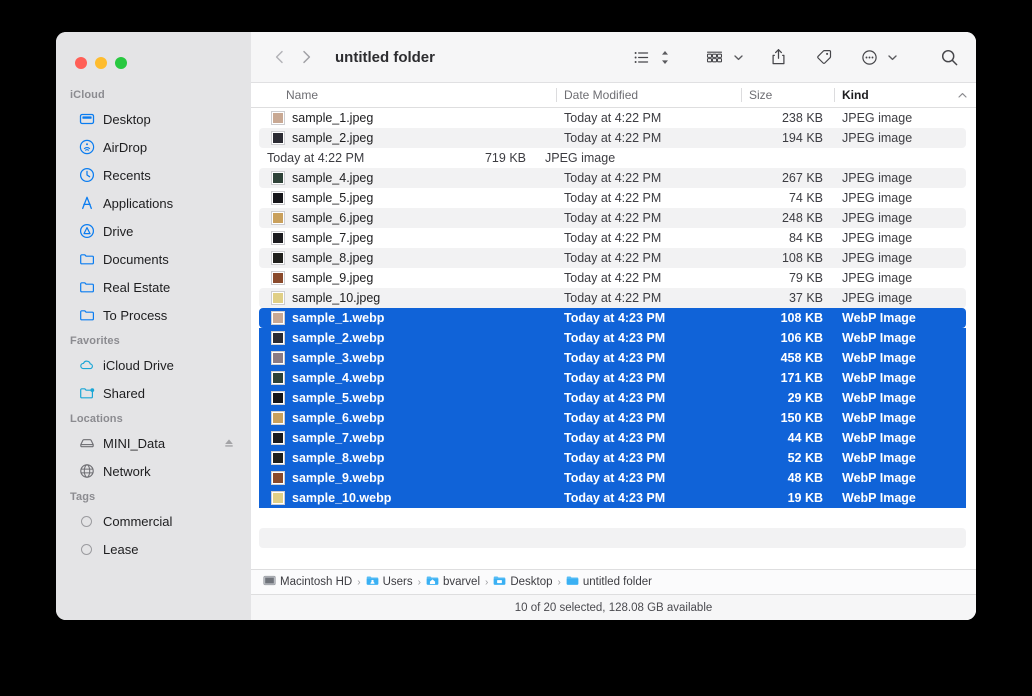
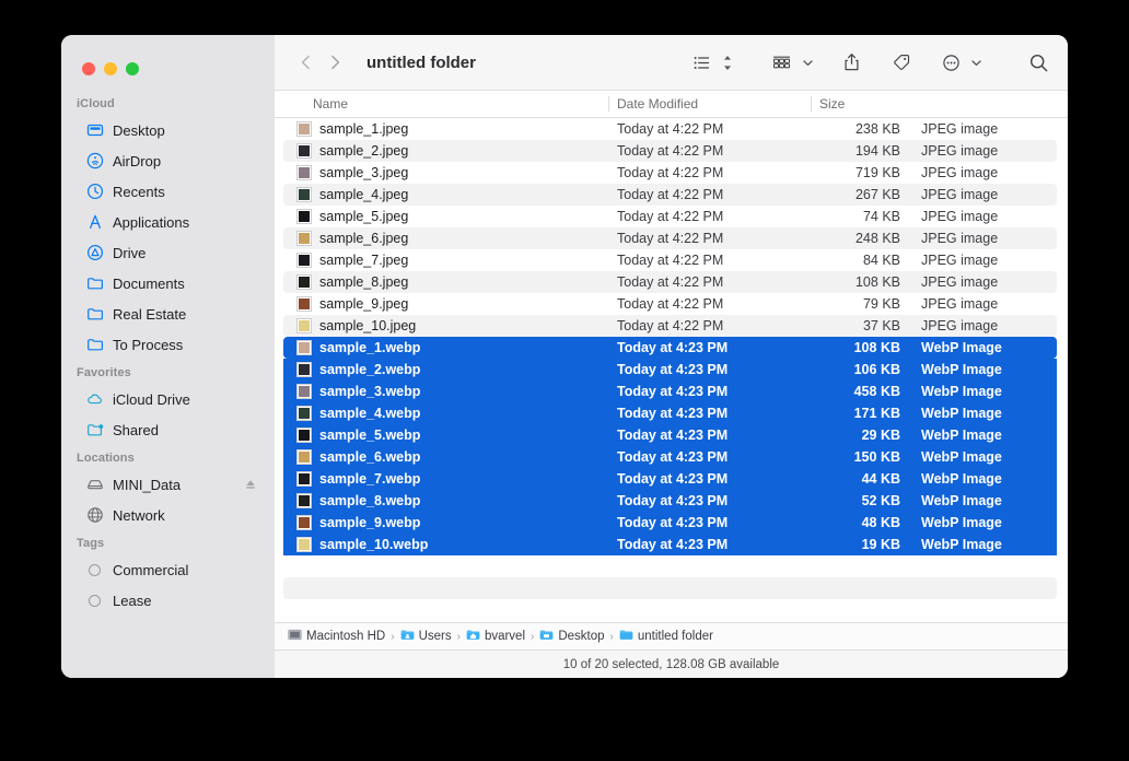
  iCloud
  Desktop
  AirDrop
  Recents
  Applications
  Drive
  Documents
  Real Estate
  To Process
  Favorites
  iCloud Drive
  Shared
  Locations
  MINI_Data
  Network
  Tags
  Commercial
  Lease
  untitled folder
  Name
  Date Modified
  Size
- Kind
  sample_1.jpeg
  Today at 4:22 PM
  238 KB
  JPEG image
  sample_2.jpeg
  Today at 4:22 PM
  194 KB
  JPEG image
+ sample_3.jpeg
  Today at 4:22 PM
  719 KB
  JPEG image
  sample_4.jpeg
  Today at 4:22 PM
  267 KB
  JPEG image
  sample_5.jpeg
  Today at 4:22 PM
  74 KB
  JPEG image
  sample_6.jpeg
  Today at 4:22 PM
  248 KB
  JPEG image
  sample_7.jpeg
  Today at 4:22 PM
  84 KB
  JPEG image
  sample_8.jpeg
  Today at 4:22 PM
  108 KB
  JPEG image
  sample_9.jpeg
  Today at 4:22 PM
  79 KB
  JPEG image
  sample_10.jpeg
  Today at 4:22 PM
  37 KB
  JPEG image
  sample_1.webp
  Today at 4:23 PM
  108 KB
  WebP Image
  sample_2.webp
  Today at 4:23 PM
  106 KB
  WebP Image
  sample_3.webp
  Today at 4:23 PM
  458 KB
  WebP Image
  sample_4.webp
  Today at 4:23 PM
  171 KB
  WebP Image
  sample_5.webp
  Today at 4:23 PM
  29 KB
  WebP Image
  sample_6.webp
  Today at 4:23 PM
  150 KB
  WebP Image
  sample_7.webp
  Today at 4:23 PM
  44 KB
  WebP Image
  sample_8.webp
  Today at 4:23 PM
  52 KB
  WebP Image
  sample_9.webp
  Today at 4:23 PM
  48 KB
  WebP Image
  sample_10.webp
  Today at 4:23 PM
  19 KB
  WebP Image
  Macintosh HD
  ›
  Users
  ›
  bvarvel
  ›
  Desktop
  ›
  untitled folder
  10 of 20 selected, 128.08 GB available
